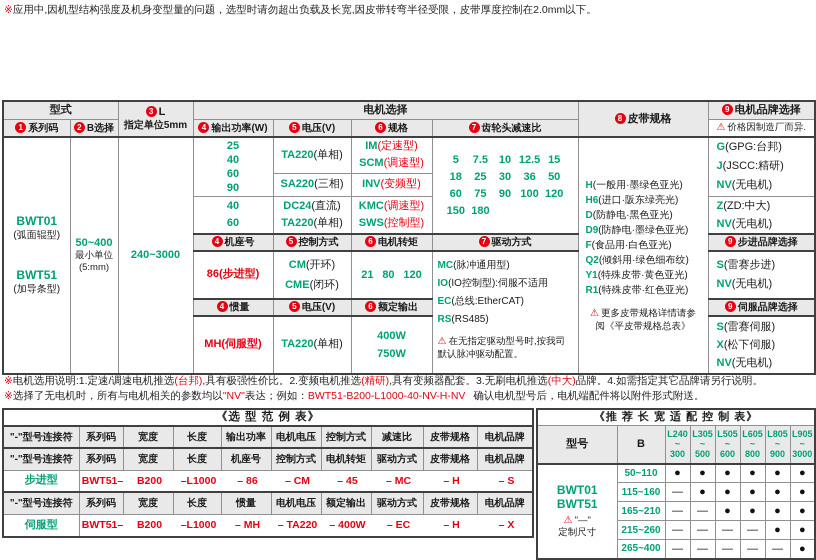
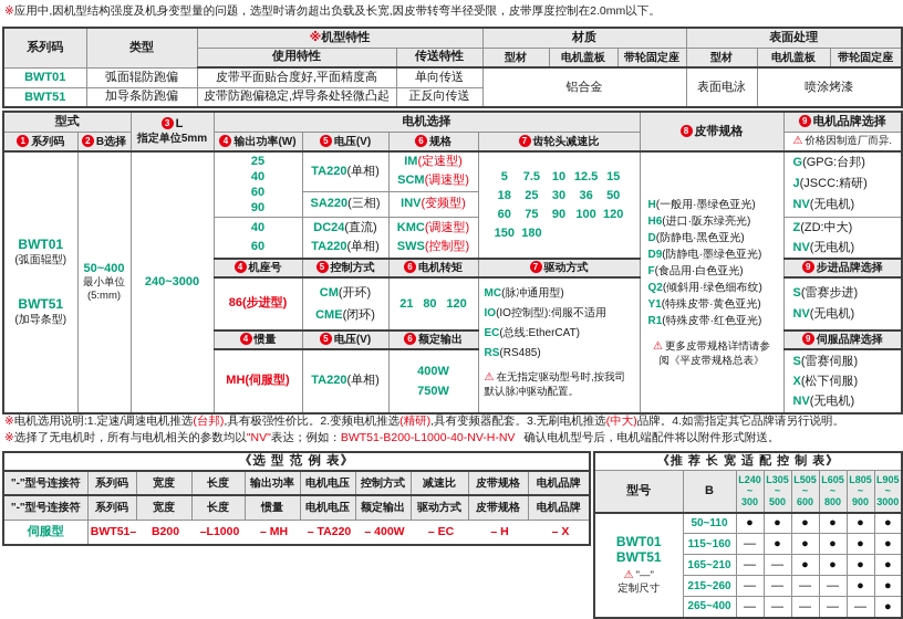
  ※应用中,因机型结构强度及机身变型量的问题，选型时请勿超出负载及长宽,因皮带转弯半径受限，皮带厚度控制在2.0mm以下。
+ 系列码	类型	※机型特性	材质	表面处理
+ 使用特性	传送特性	型材	电机盖板	带轮固定座	型材	电机盖板	带轮固定座
+ BWT01	弧面辊防跑偏	皮带平面贴合度好,平面精度高	单向传送	铝合金	表面电泳	喷涂烤漆
+ BWT51	加导条防跑偏	皮带防跑偏稳定,焊导条处轻微凸起	正反向传送
  型式	3 L 指定单位5mm	电机选择	8 皮带规格	9 电机品牌选择
  1 系列码	2 B选择	4 输出功率(W)	5 电压(V)	6 规格	7 齿轮头减速比	⚠ 价格因制造厂而异.
  BWT01 (弧面辊型) BWT51 (加导条型)	50~400 最小单位 (5:mm)	240~3000	25 40 60 90	TA220(单相)	IM(定速型) SCM(调速型)	5 7.5 10 12.5 15 18 25 30 36 50 60 75 90 100 120 150 180	H(一般用·墨绿色亚光) H6(进口·阪东绿亮光) D(防静电·黑色亚光) D9(防静电·墨绿色亚光) F(食品用·白色亚光) Q2(倾斜用·绿色细布纹) Y1(特殊皮带·黄色亚光) R1(特殊皮带·红色亚光) ⚠ 更多皮带规格详情请参阅《平皮带规格总表》	G(GPG:台邦) J(JSCC:精研) NV(无电机)
  SA220(三相)	INV(变频型)
  40 60	DC24(直流) TA220(单相)	KMC(调速型) SWS(控制型)	Z(ZD:中大) NV(无电机)
  4 机座号	5 控制方式	6 电机转矩	7 驱动方式	9 步进品牌选择
  86(步进型)	CM(开环) CME(闭环)	21 80 120	MC(脉冲通用型) IO(IO控制型):伺服不适用 EC(总线:EtherCAT) RS(RS485) ⚠ 在无指定驱动型号时,按我司默认脉冲驱动配置。	S(雷赛步进) NV(无电机)
  4 惯量	5 电压(V)	6 额定输出	9 伺服品牌选择
  MH(伺服型)	TA220(单相)	400W 750W	S(雷赛伺服) X(松下伺服) NV(无电机)
  ※电机选用说明:1.定速/调速电机推选(台邦),具有极强性价比。2.变频电机推选(精研),具有变频器配套。3.无刷电机推选(中大)品牌。4.如需指定其它品牌请另行说明。
  ※选择了无电机时，所有与电机相关的参数均以"NV"表达；例如：BWT51-B200-L1000-40-NV-H-NV 确认电机型号后，电机端配件将以附件形式附送。
  《选 型 范 例 表》
  "-"型号连接符	系列码	宽度	长度	输出功率	电机电压	控制方式	减速比	皮带规格	电机品牌
- "-"型号连接符	系列码	宽度	长度	机座号	控制方式	电机转矩	驱动方式	皮带规格	电机品牌
- 步进型	BWT51– B200 –L1000 – 86 – CM – 45 – MC – H – S
  "-"型号连接符	系列码	宽度	长度	惯量	电机电压	额定输出	驱动方式	皮带规格	电机品牌
  伺服型	BWT51– B200 –L1000 – MH – TA220 – 400W – EC – H – X
  《推 荐 长 宽 适 配 控 制 表》
  型号	B	L240~300	L305~500	L505~600	L605~800	L805~900	L905~3000
  BWT01 BWT51 ⚠ "—" 定制尺寸	50~110	●	●	●	●	●	●
  115~160	—	●	●	●	●	●
  165~210	—	—	●	●	●	●
  215~260	—	—	—	—	●	●
  265~400	—	—	—	—	—	●
